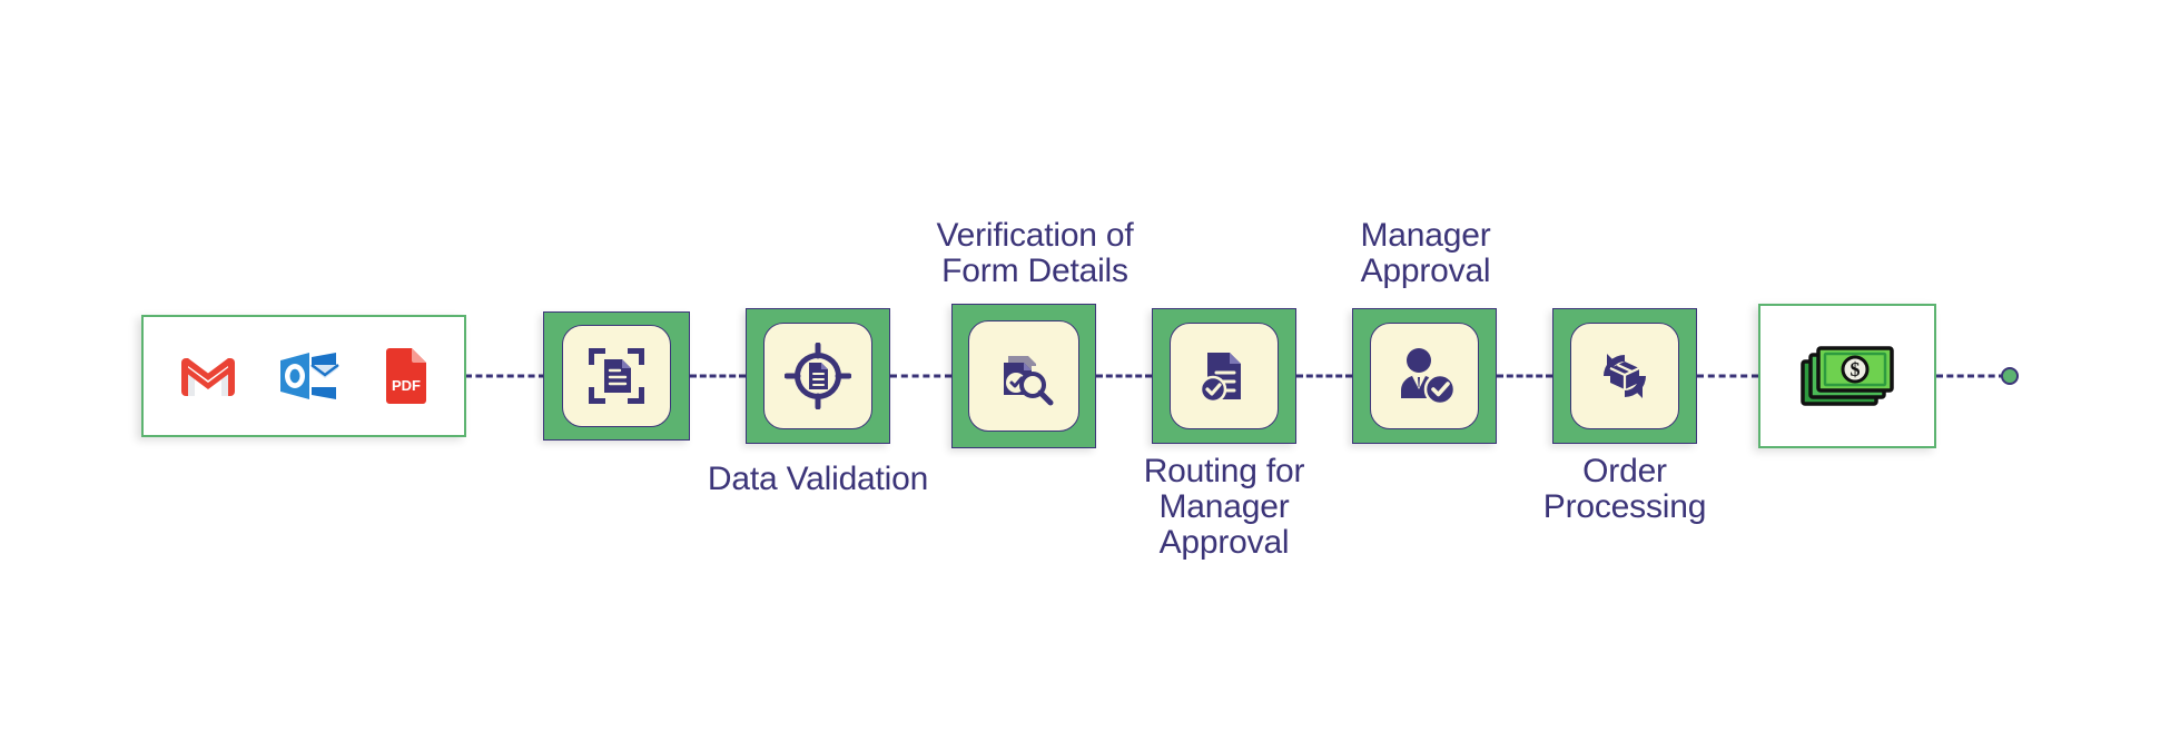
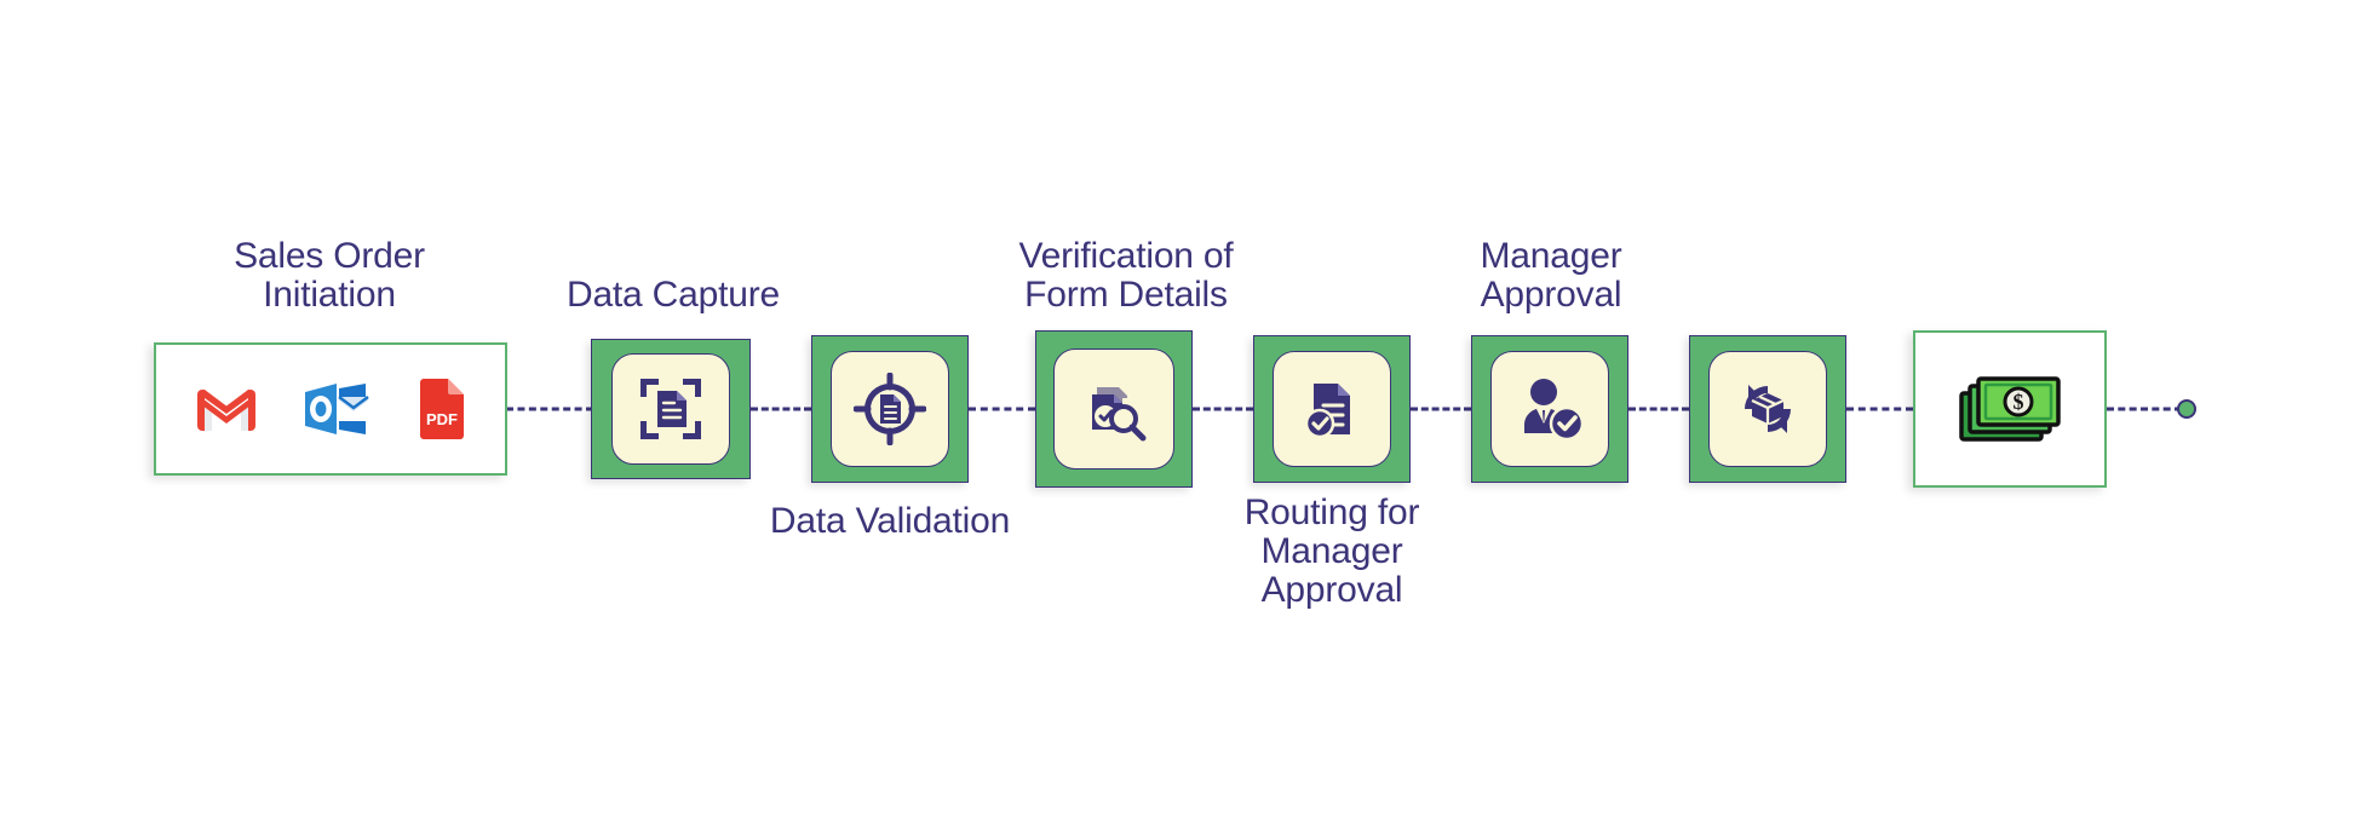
+ Sales Order
+ Initiation
  PDF
+ Data Capture
  Data Validation
  Verification of
  Form Details
  Routing for
  Manager
  Approval
  Manager
  Approval
- Order
- Processing
  $
